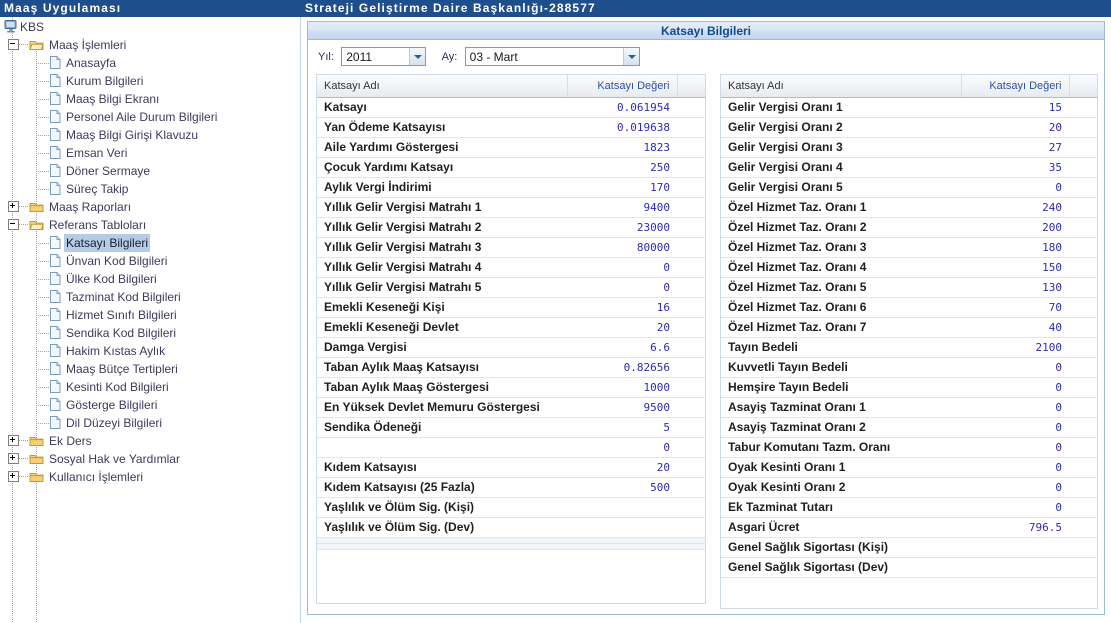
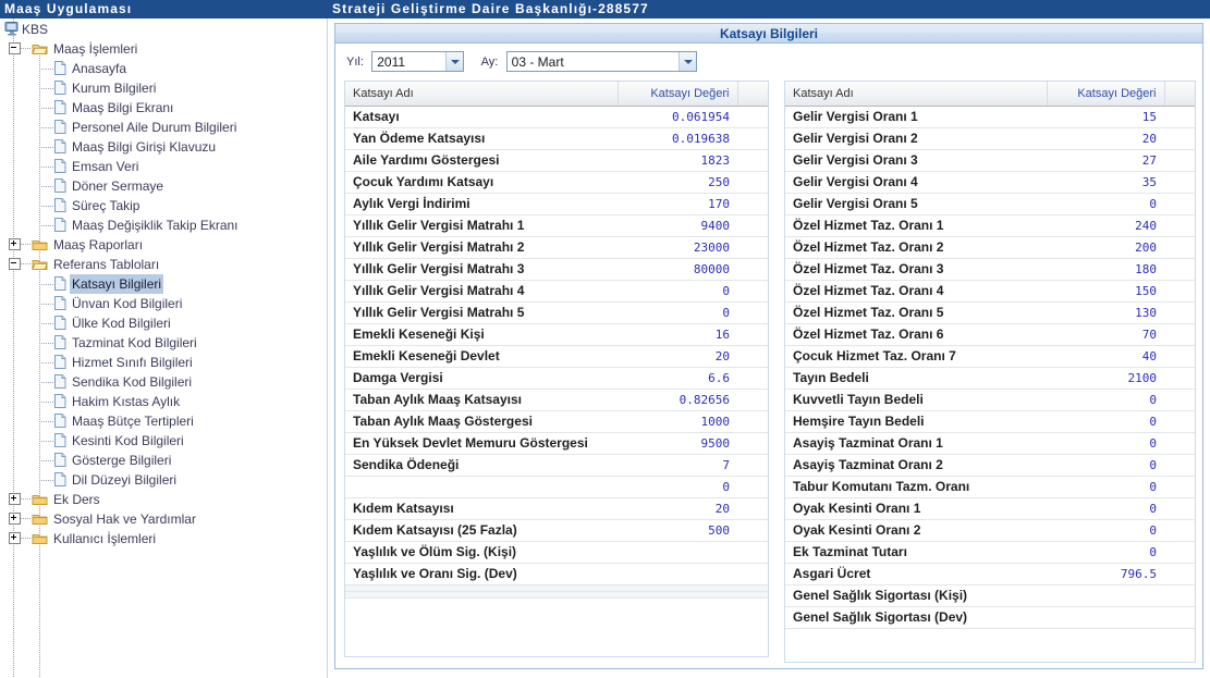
  Maaş Uygulaması
  Strateji Geliştirme Daire Başkanlığı-288577
  KBS
  Maaş İşlemleri
  Anasayfa
  Kurum Bilgileri
  Maaş Bilgi Ekranı
  Personel Aile Durum Bilgileri
  Maaş Bilgi Girişi Klavuzu
  Emsan Veri
  Döner Sermaye
  Süreç Takip
+ Maaş Değişiklik Takip Ekranı
  Maaş Raporları
  Referans Tabloları
  Katsayı Bilgileri
  Ünvan Kod Bilgileri
  Ülke Kod Bilgileri
  Tazminat Kod Bilgileri
  Hizmet Sınıfı Bilgileri
  Sendika Kod Bilgileri
  Hakim Kıstas Aylık
  Maaş Bütçe Tertipleri
  Kesinti Kod Bilgileri
  Gösterge Bilgileri
  Dil Düzeyi Bilgileri
  Ek Ders
  Sosyal Hak ve Yardımlar
  Kullanıcı İşlemleri
  Katsayı Bilgileri
  Yıl:
  2011
  Ay:
  03 - Mart
  Katsayı Adı	Katsayı Değeri
  Katsayı	0.061954
  Yan Ödeme Katsayısı	0.019638
  Aile Yardımı Göstergesi	1823
  Çocuk Yardımı Katsayı	250
  Aylık Vergi İndirimi	170
  Yıllık Gelir Vergisi Matrahı 1	9400
  Yıllık Gelir Vergisi Matrahı 2	23000
  Yıllık Gelir Vergisi Matrahı 3	80000
  Yıllık Gelir Vergisi Matrahı 4	0
  Yıllık Gelir Vergisi Matrahı 5	0
  Emekli Keseneği Kişi	16
  Emekli Keseneği Devlet	20
  Damga Vergisi	6.6
  Taban Aylık Maaş Katsayısı	0.82656
  Taban Aylık Maaş Göstergesi	1000
  En Yüksek Devlet Memuru Göstergesi	9500
- Sendika Ödeneği	5
+ Sendika Ödeneği	7
  	0
  Kıdem Katsayısı	20
  Kıdem Katsayısı (25 Fazla)	500
  Yaşlılık ve Ölüm Sig. (Kişi)
- Yaşlılık ve Ölüm Sig. (Dev)
+ Yaşlılık ve Oranı Sig. (Dev)
  Katsayı Adı	Katsayı Değeri
  Gelir Vergisi Oranı 1	15
  Gelir Vergisi Oranı 2	20
  Gelir Vergisi Oranı 3	27
  Gelir Vergisi Oranı 4	35
  Gelir Vergisi Oranı 5	0
  Özel Hizmet Taz. Oranı 1	240
  Özel Hizmet Taz. Oranı 2	200
  Özel Hizmet Taz. Oranı 3	180
  Özel Hizmet Taz. Oranı 4	150
  Özel Hizmet Taz. Oranı 5	130
  Özel Hizmet Taz. Oranı 6	70
- Özel Hizmet Taz. Oranı 7	40
+ Çocuk Hizmet Taz. Oranı 7	40
  Tayın Bedeli	2100
  Kuvvetli Tayın Bedeli	0
  Hemşire Tayın Bedeli	0
  Asayiş Tazminat Oranı 1	0
  Asayiş Tazminat Oranı 2	0
  Tabur Komutanı Tazm. Oranı	0
  Oyak Kesinti Oranı 1	0
  Oyak Kesinti Oranı 2	0
  Ek Tazminat Tutarı	0
  Asgari Ücret	796.5
  Genel Sağlık Sigortası (Kişi)
  Genel Sağlık Sigortası (Dev)
